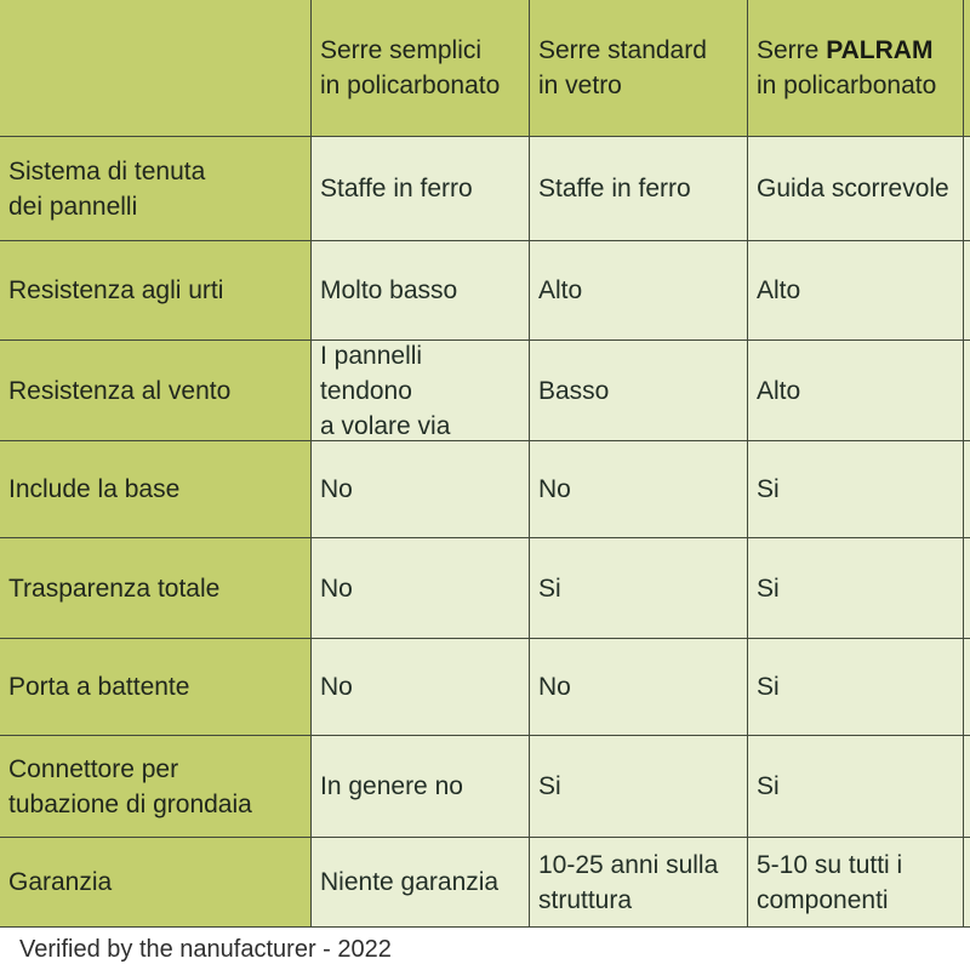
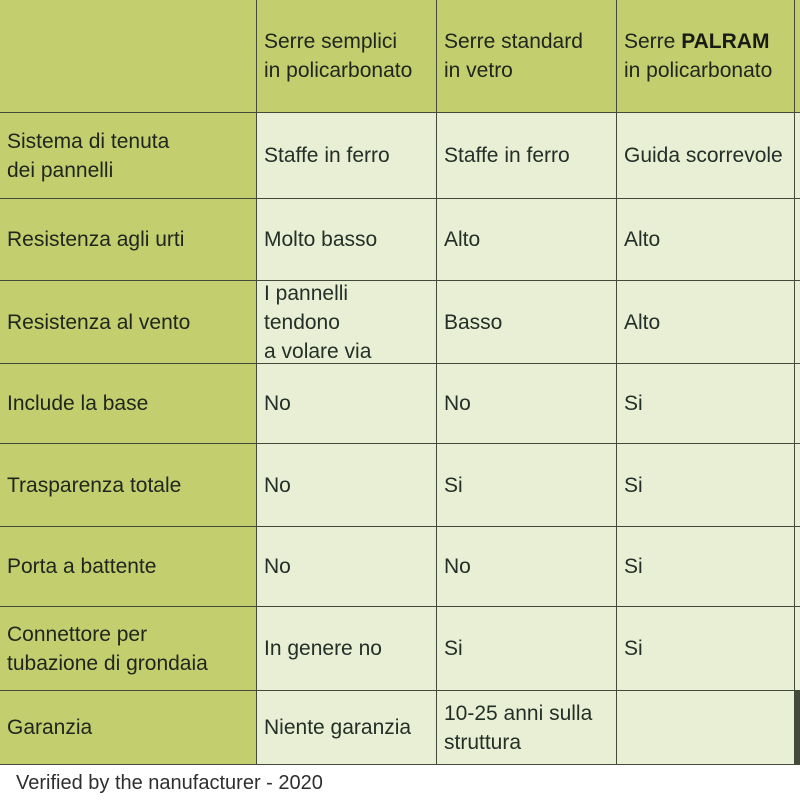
  Serre semplici
  in policarbonato
  Serre standard
  in vetro
  Serre PALRAM
  in policarbonato
  Sistema di tenuta
  dei pannelli
  Staffe in ferro
  Staffe in ferro
  Guida scorrevole
  Resistenza agli urti
  Molto basso
  Alto
  Alto
  Resistenza al vento
  I pannelli tendono
  a volare via
  Basso
  Alto
  Include la base
  No
  No
  Si
  Trasparenza totale
  No
  Si
  Si
  Porta a battente
  No
  No
  Si
  Connettore per
  tubazione di grondaia
  In genere no
  Si
  Si
  Garanzia
  Niente garanzia
  10-25 anni sulla
  struttura
- 5-10 su tutti i
- componenti
- Verified by the nanufacturer - 2022
+ Verified by the nanufacturer - 2020
